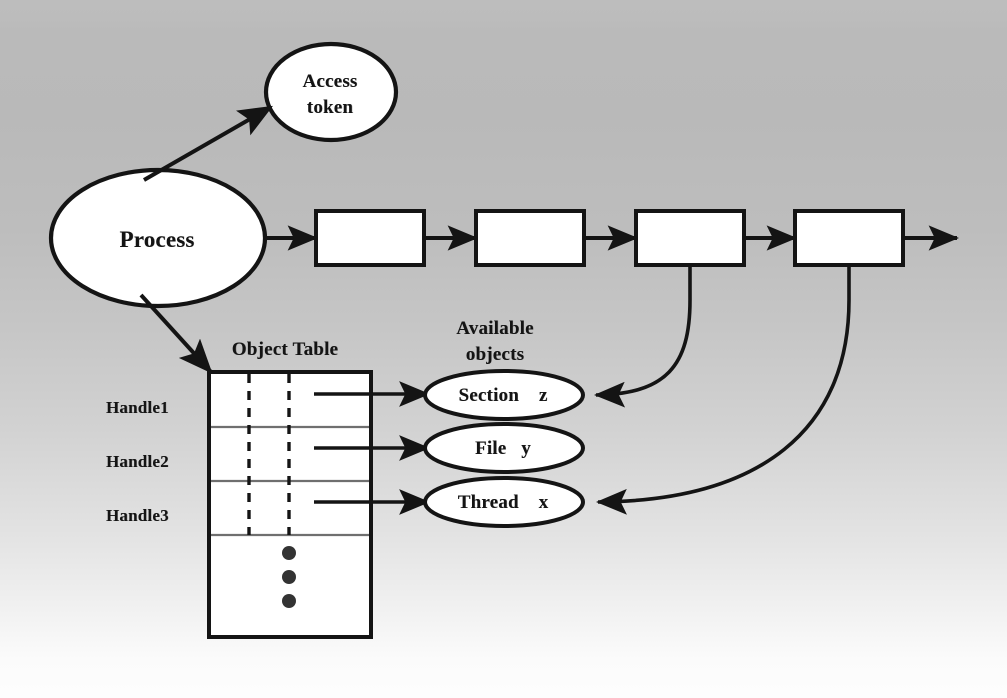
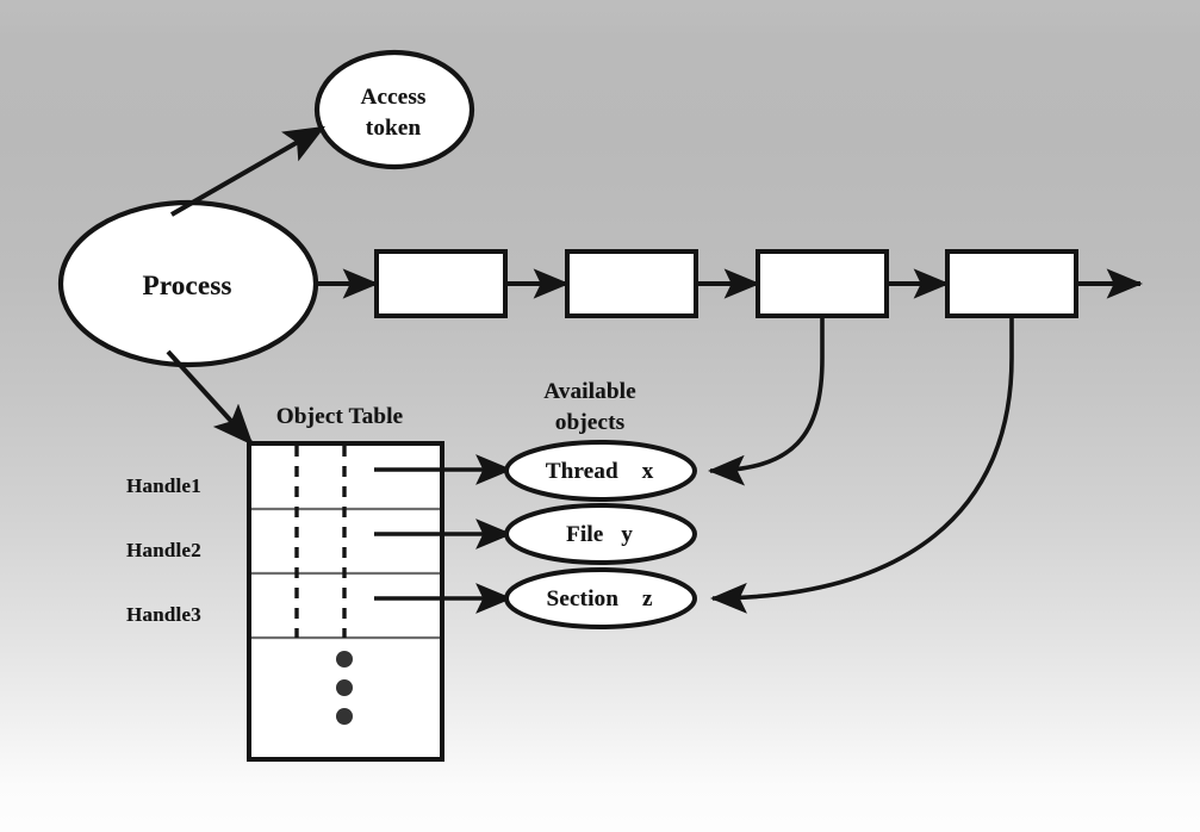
  Process
  Access
  token
  Object Table
  Available
  objects
  Handle1
  Handle2
  Handle3
- Section z
+ Thread x
  File y
- Thread x
+ Section z
